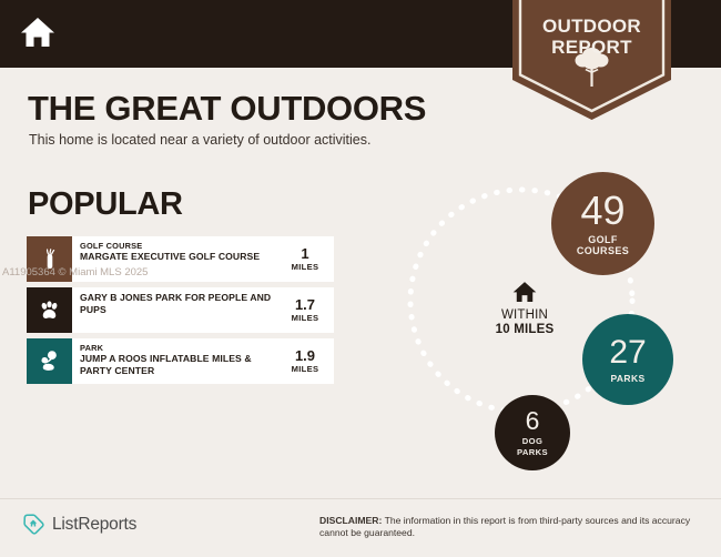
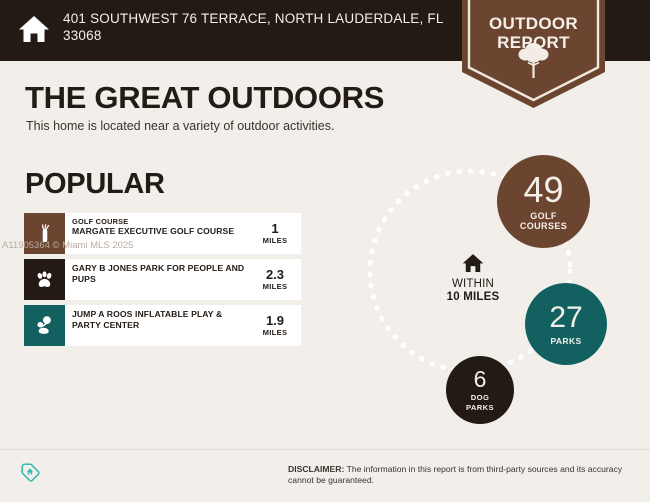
+ 401 SOUTHWEST 76 TERRACE, NORTH LAUDERDALE, FL 33068
  OUTDOOR
  REPORT
  THE GREAT OUTDOORS
  This home is located near a variety of outdoor activities.
  POPULAR
  GOLF COURSE
  MARGATE EXECUTIVE GOLF COURSE
  1
  MILES
  GARY B JONES PARK FOR PEOPLE AND PUPS
- 1.7
+ 2.3
  MILES
- PARK
- JUMP A ROOS INFLATABLE MILES & PARTY CENTER
+ JUMP A ROOS INFLATABLE PLAY & PARTY CENTER
  1.9
  MILES
  A11905364 © Miami MLS 2025
  WITHIN
  10 MILES
  49
  GOLF
  COURSES
  27
  PARKS
  6
  DOG
  PARKS
- ListReports
  DISCLAIMER: The information in this report is from third-party sources and its accuracy cannot be guaranteed.
